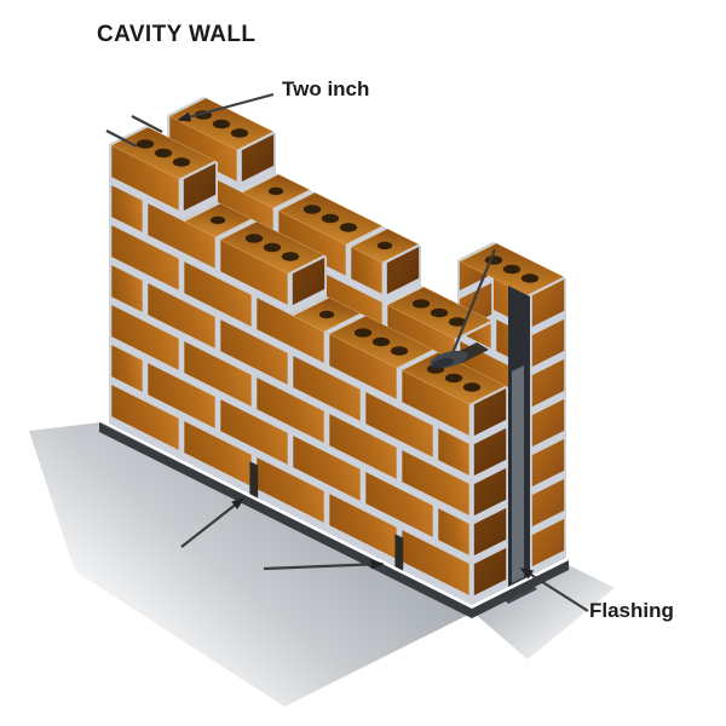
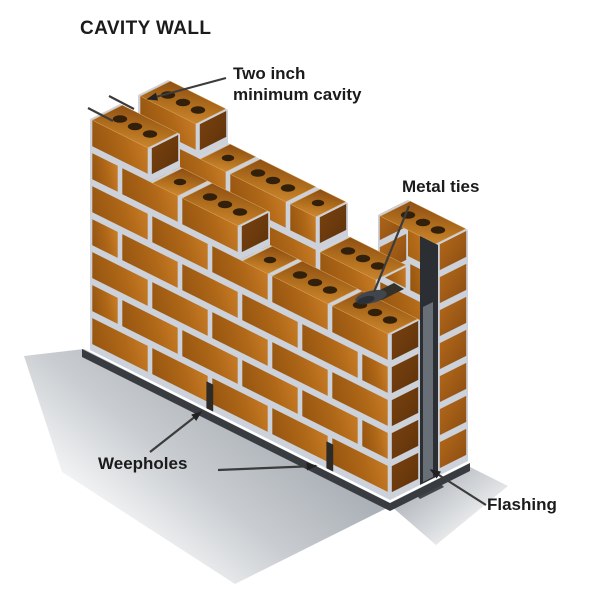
  CAVITY WALL
  Two inch
+ minimum cavity
+ Metal ties
+ Weepholes
  Flashing
